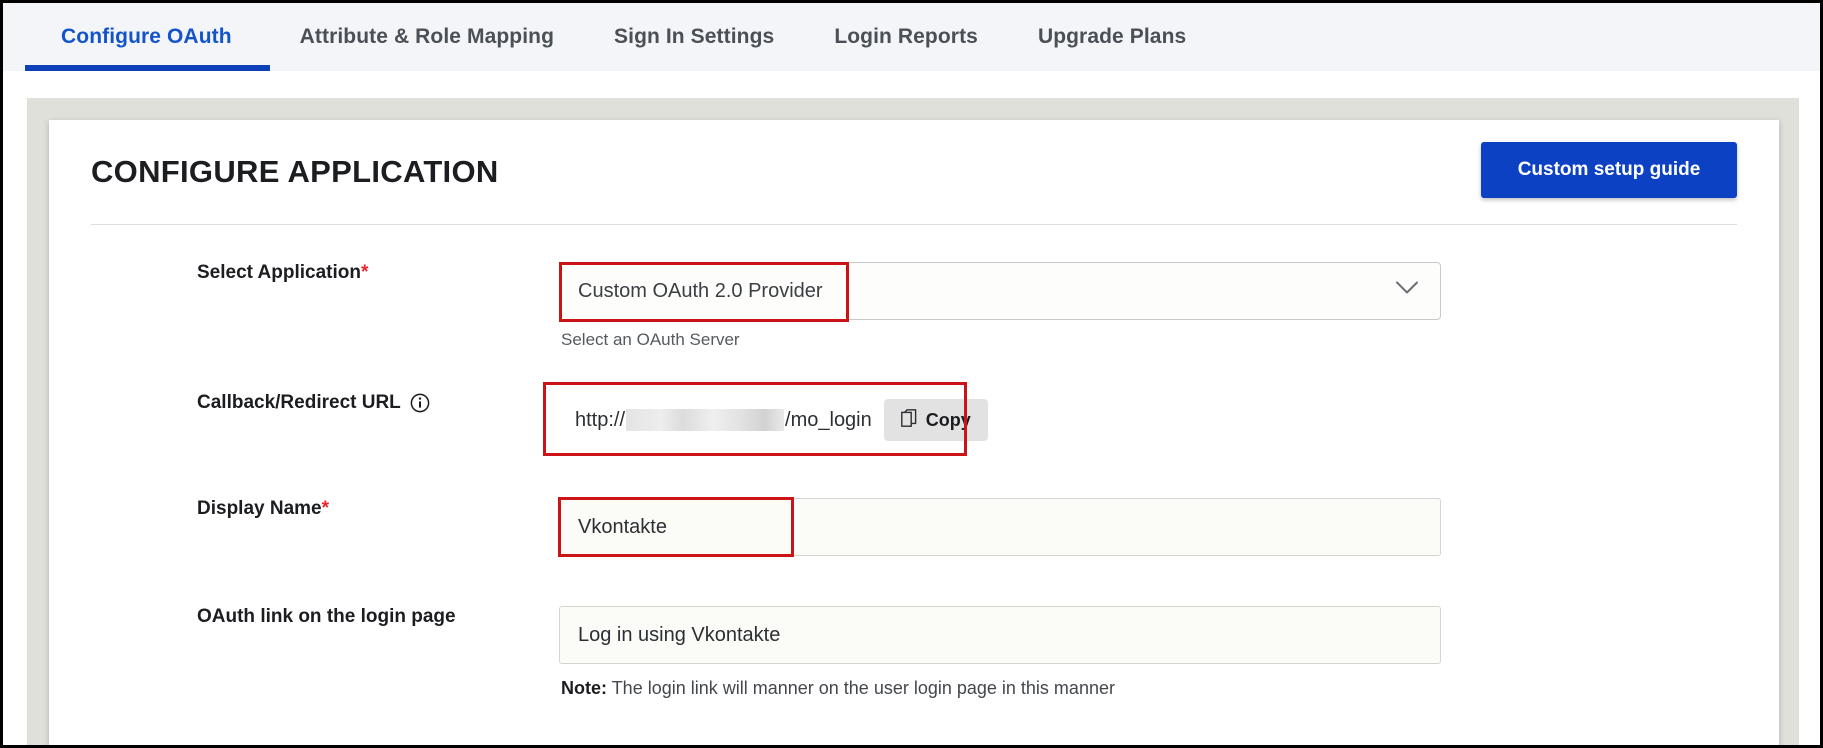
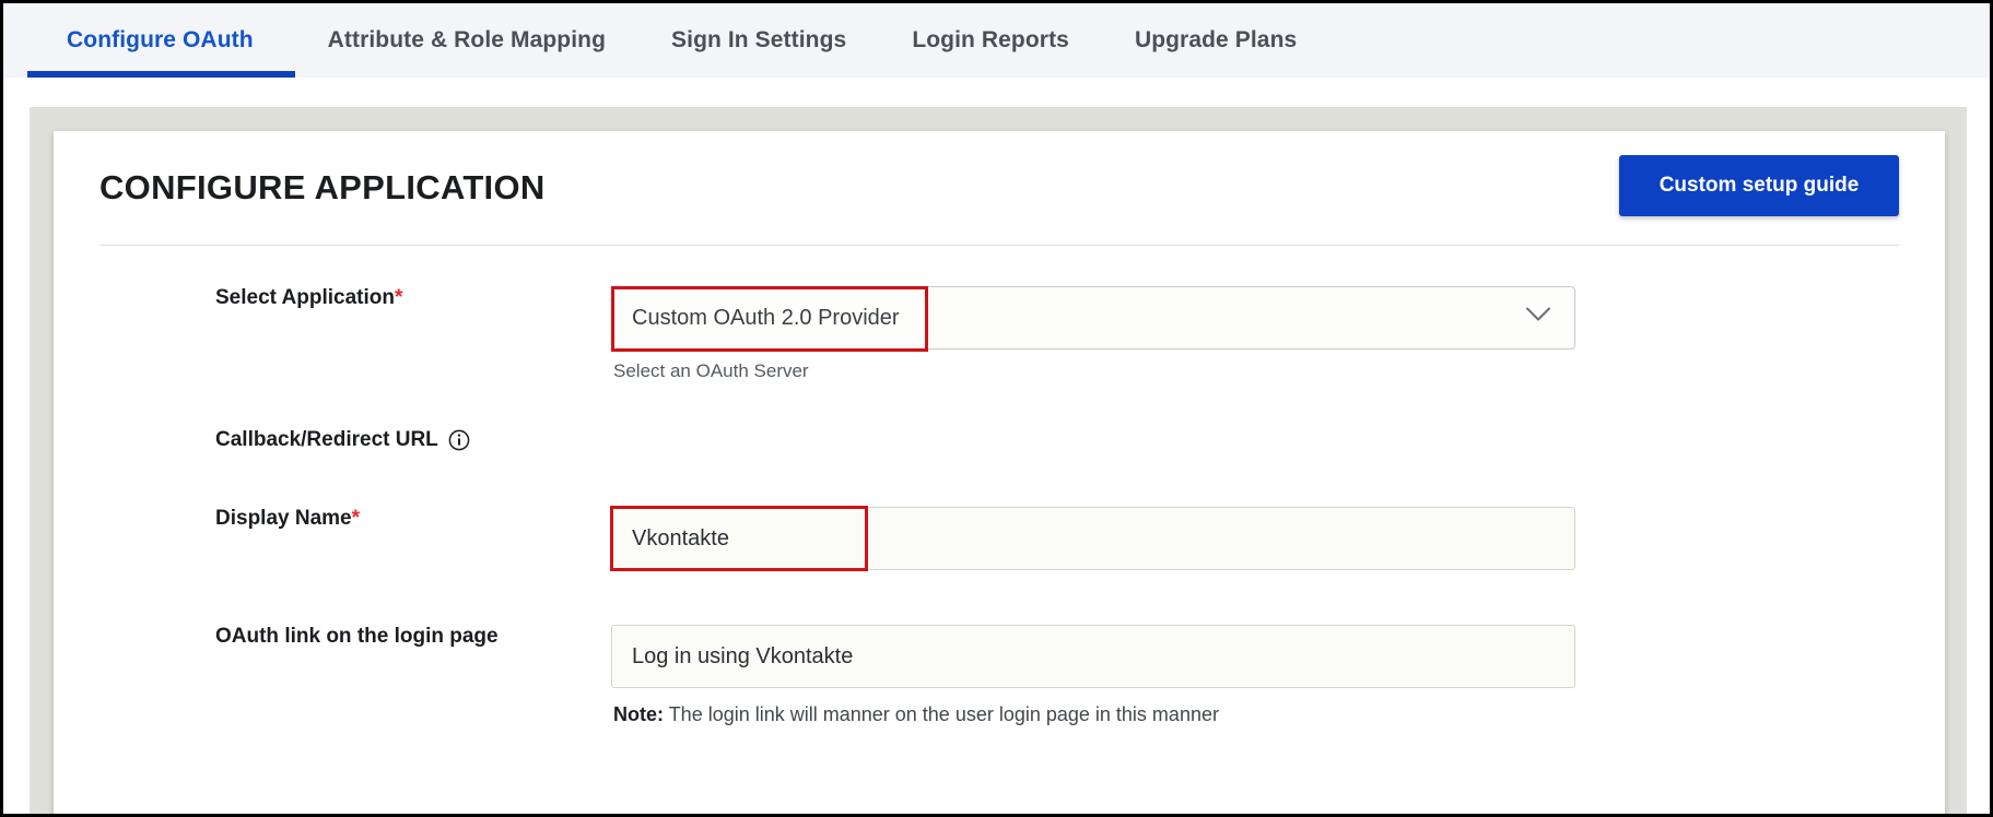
  Configure OAuth
  Attribute & Role Mapping
  Sign In Settings
  Login Reports
  Upgrade Plans
  CONFIGURE APPLICATION
  Custom setup guide
  Select Application
  *
  Custom OAuth 2.0 Provider
  Select an OAuth Server
  Callback/Redirect URL
- http://
- /mo_login
- Copy
  Display Name
  *
  Vkontakte
  OAuth link on the login page
  Log in using Vkontakte
  Note: The login link will manner on the user login page in this manner
